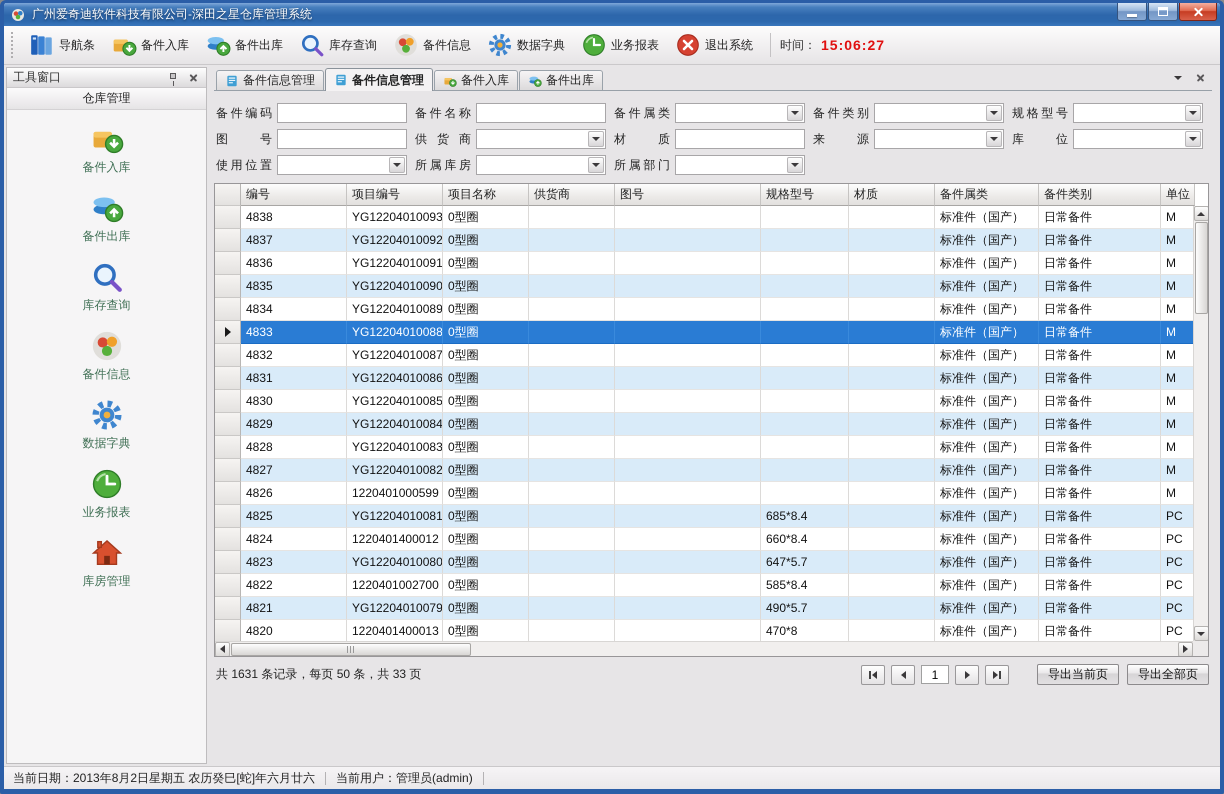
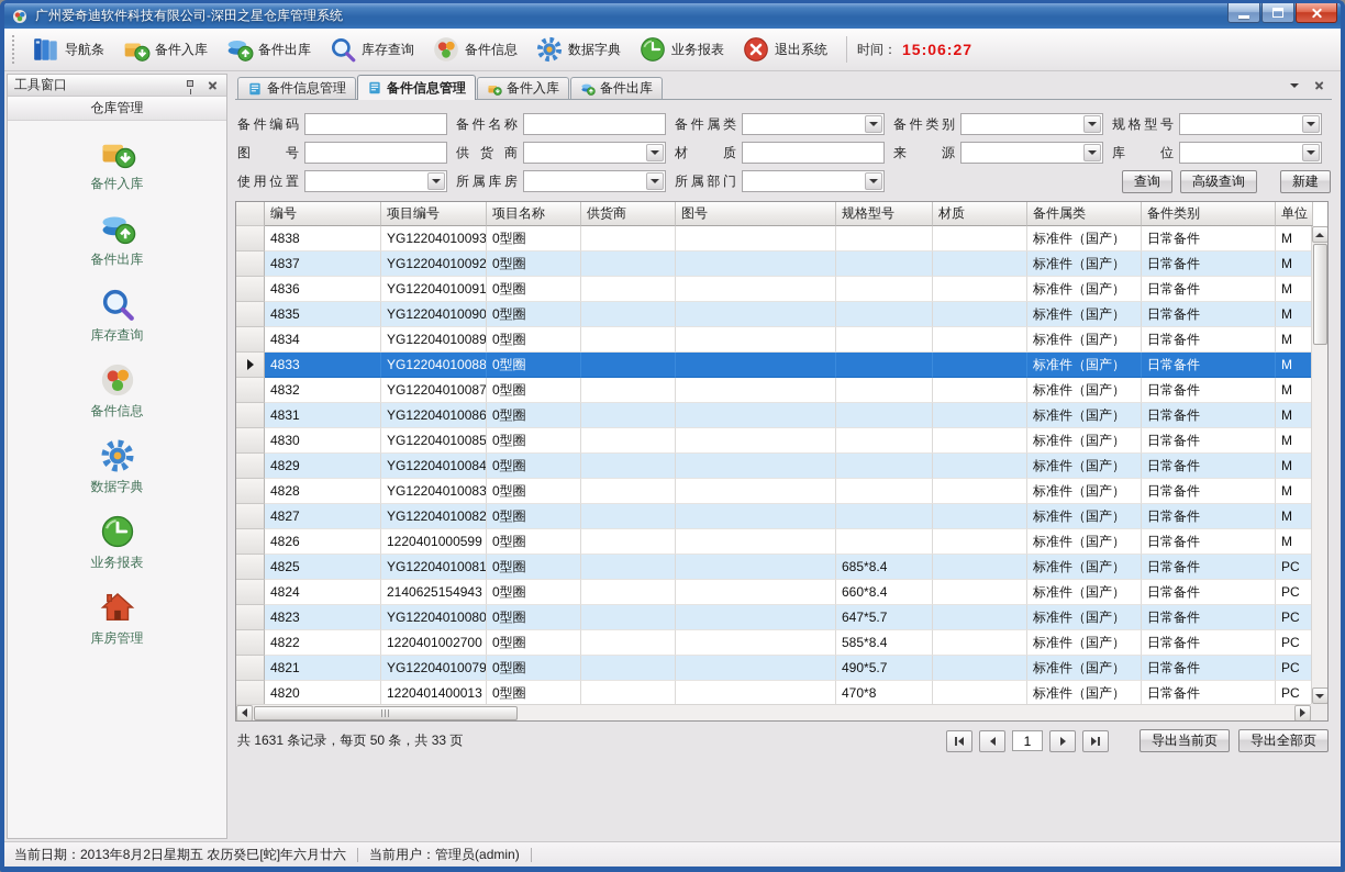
  广州爱奇迪软件科技有限公司-深田之星仓库管理系统
  导航条
  备件入库
  备件出库
  库存查询
  备件信息
  数据字典
  业务报表
  退出系统
  时间：
  15:06:27
  工具窗口
  仓库管理
  备件入库
  备件出库
  库存查询
  备件信息
  数据字典
  业务报表
  库房管理
  备件信息管理
  备件信息管理
  备件入库
  备件出库
  备件编码
  备件名称
  备件属类
  备件类别
  规格型号
  图号
  供货商
  材质
  来源
  库位
  使用位置
  所属库房
  所属部门
+ 查询
+ 高级查询
+ 新建
  编号
  项目编号
  项目名称
  供货商
  图号
  规格型号
  材质
  备件属类
  备件类别
  单位
  4838
  YG12204010093
  0型圈
  标准件（国产）
  日常备件
  M
  4837
  YG12204010092
  0型圈
  标准件（国产）
  日常备件
  M
  4836
  YG12204010091
  0型圈
  标准件（国产）
  日常备件
  M
  4835
  YG12204010090
  0型圈
  标准件（国产）
  日常备件
  M
  4834
  YG12204010089
  0型圈
  标准件（国产）
  日常备件
  M
  4833
  YG12204010088
  0型圈
  标准件（国产）
  日常备件
  M
  4832
  YG12204010087
  0型圈
  标准件（国产）
  日常备件
  M
  4831
  YG12204010086
  0型圈
  标准件（国产）
  日常备件
  M
  4830
  YG12204010085
  0型圈
  标准件（国产）
  日常备件
  M
  4829
  YG12204010084
  0型圈
  标准件（国产）
  日常备件
  M
  4828
  YG12204010083
  0型圈
  标准件（国产）
  日常备件
  M
  4827
  YG12204010082
  0型圈
  标准件（国产）
  日常备件
  M
  4826
  1220401000599
  0型圈
  标准件（国产）
  日常备件
  M
  4825
  YG12204010081
  0型圈
  685*8.4
  标准件（国产）
  日常备件
  PC
  4824
- 1220401400012
+ 2140625154943
  0型圈
  660*8.4
  标准件（国产）
  日常备件
  PC
  4823
  YG12204010080
  0型圈
  647*5.7
  标准件（国产）
  日常备件
  PC
  4822
  1220401002700
  0型圈
  585*8.4
  标准件（国产）
  日常备件
  PC
  4821
  YG12204010079
  0型圈
  490*5.7
  标准件（国产）
  日常备件
  PC
  4820
  1220401400013
  0型圈
  470*8
  标准件（国产）
  日常备件
  PC
  共 1631 条记录，每页 50 条，共 33 页
  1
  导出当前页
  导出全部页
  当前日期：2013年8月2日星期五 农历癸巳[蛇]年六月廿六
  当前用户：管理员(admin)
